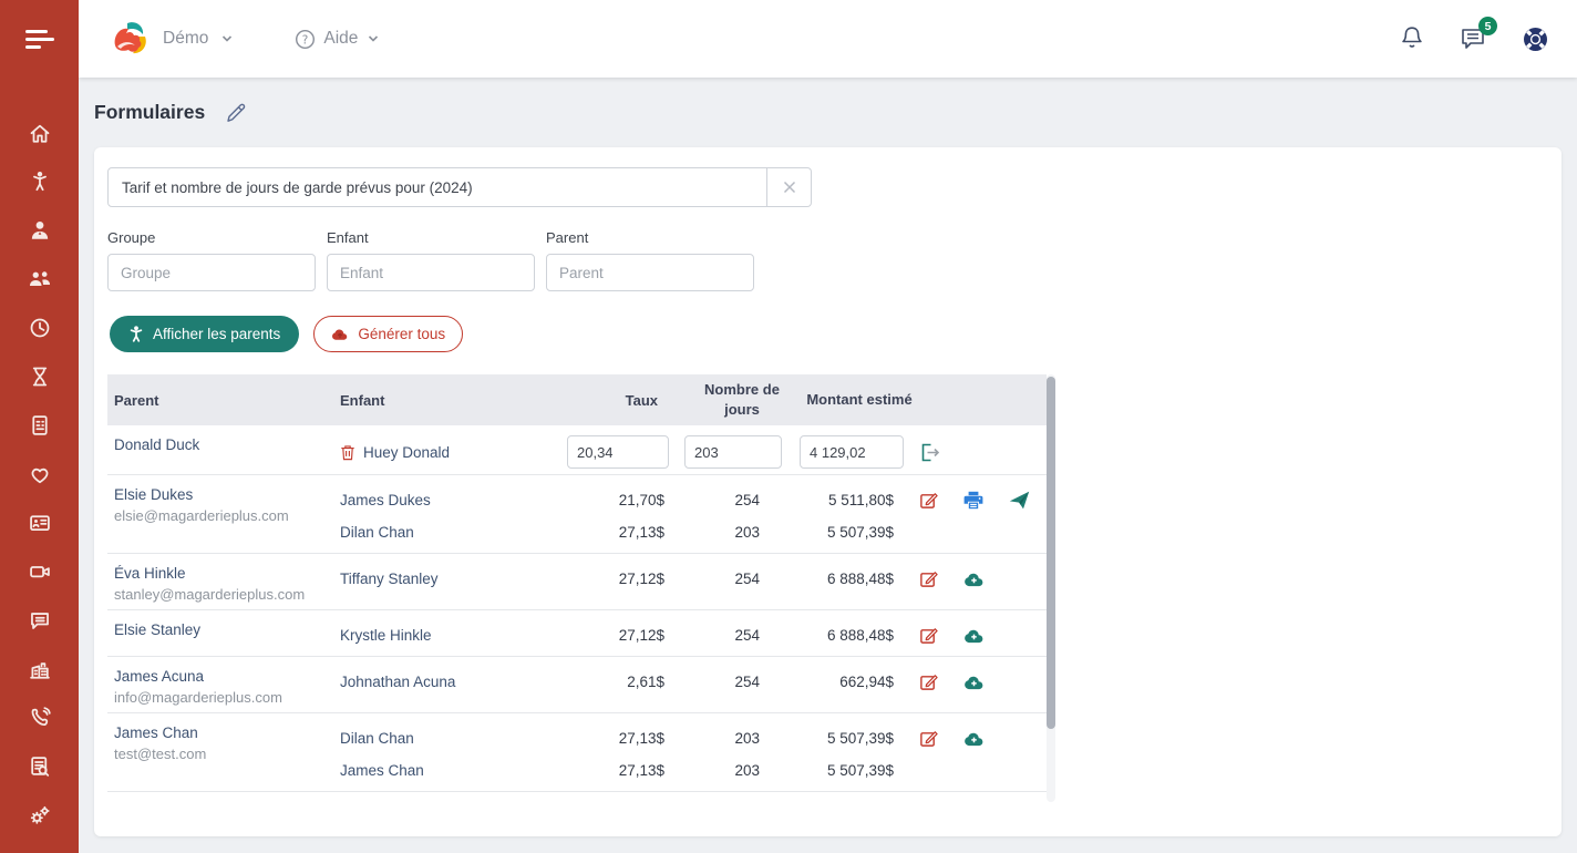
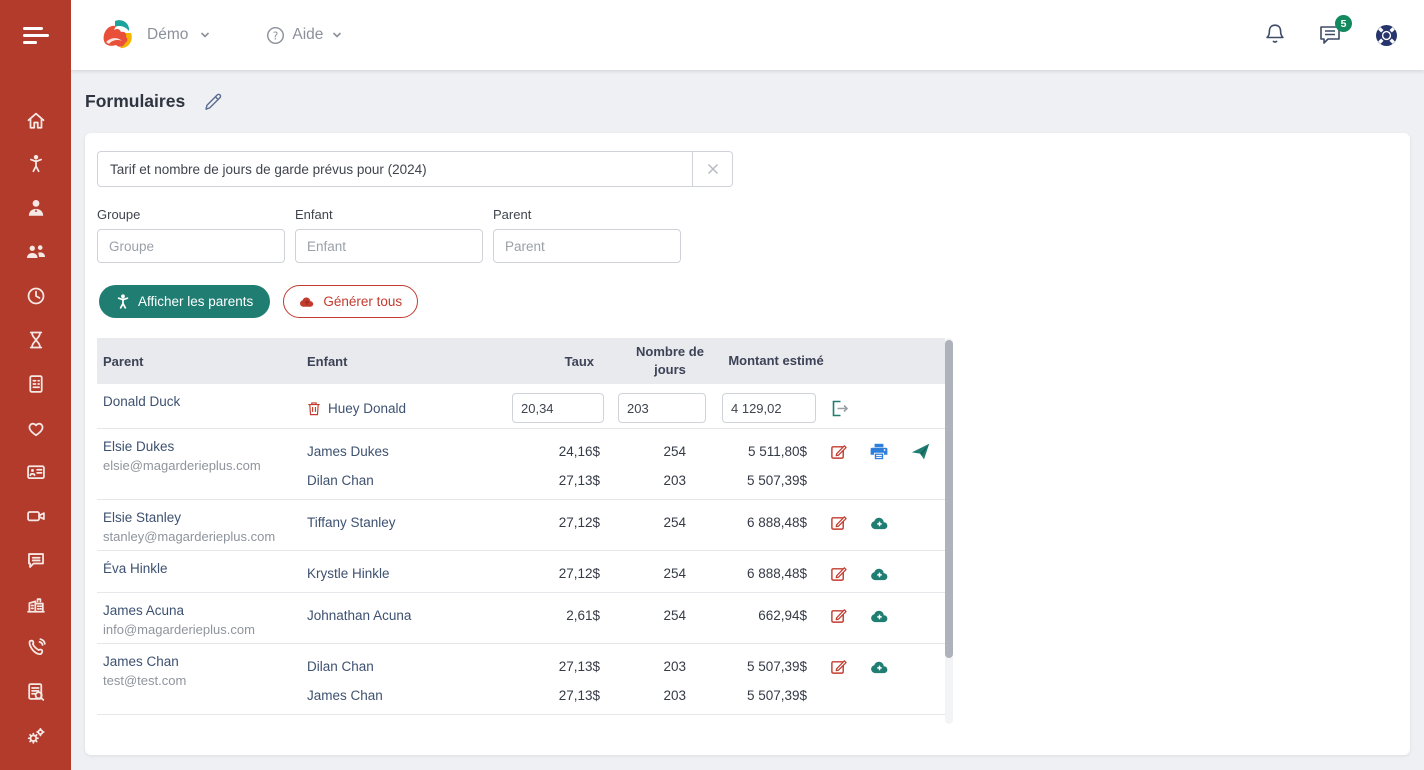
  Démo
  ?
  Aide
  5
  Formulaires
  Tarif et nombre de jours de garde prévus pour (2024)
  Groupe
  Groupe
  Enfant
  Enfant
  Parent
  Parent
  Afficher les parents
  Générer tous
  Parent
  Enfant
  Taux
  Nombre de jours
  Montant estimé
  Donald Duck
  Huey Donald
  20,34
  203
  4 129,02
  Elsie Dukes
  elsie@magarderieplus.com
  James Dukes
- 21,70$
+ 24,16$
  254
  5 511,80$
  Dilan Chan
  27,13$
  203
  5 507,39$
- Éva Hinkle
+ Elsie Stanley
  stanley@magarderieplus.com
  Tiffany Stanley
  27,12$
  254
  6 888,48$
- Elsie Stanley
+ Éva Hinkle
  Krystle Hinkle
  27,12$
  254
  6 888,48$
  James Acuna
  info@magarderieplus.com
  Johnathan Acuna
  2,61$
  254
  662,94$
  James Chan
  test@test.com
  Dilan Chan
  27,13$
  203
  5 507,39$
  James Chan
  27,13$
  203
  5 507,39$
